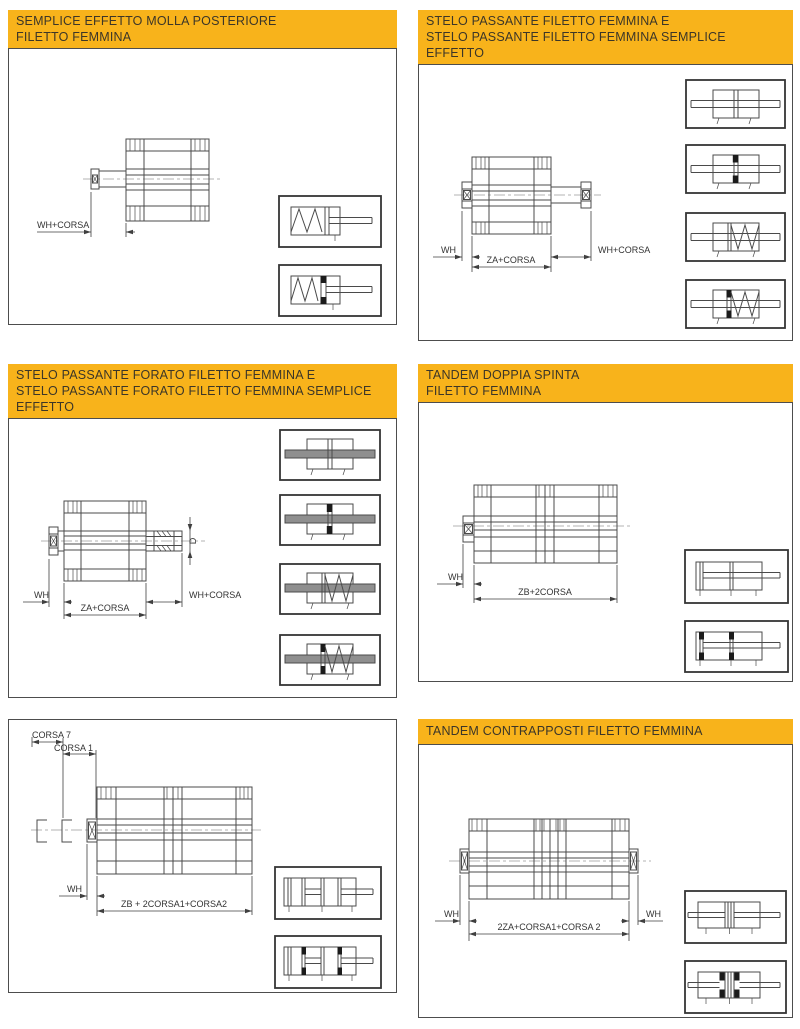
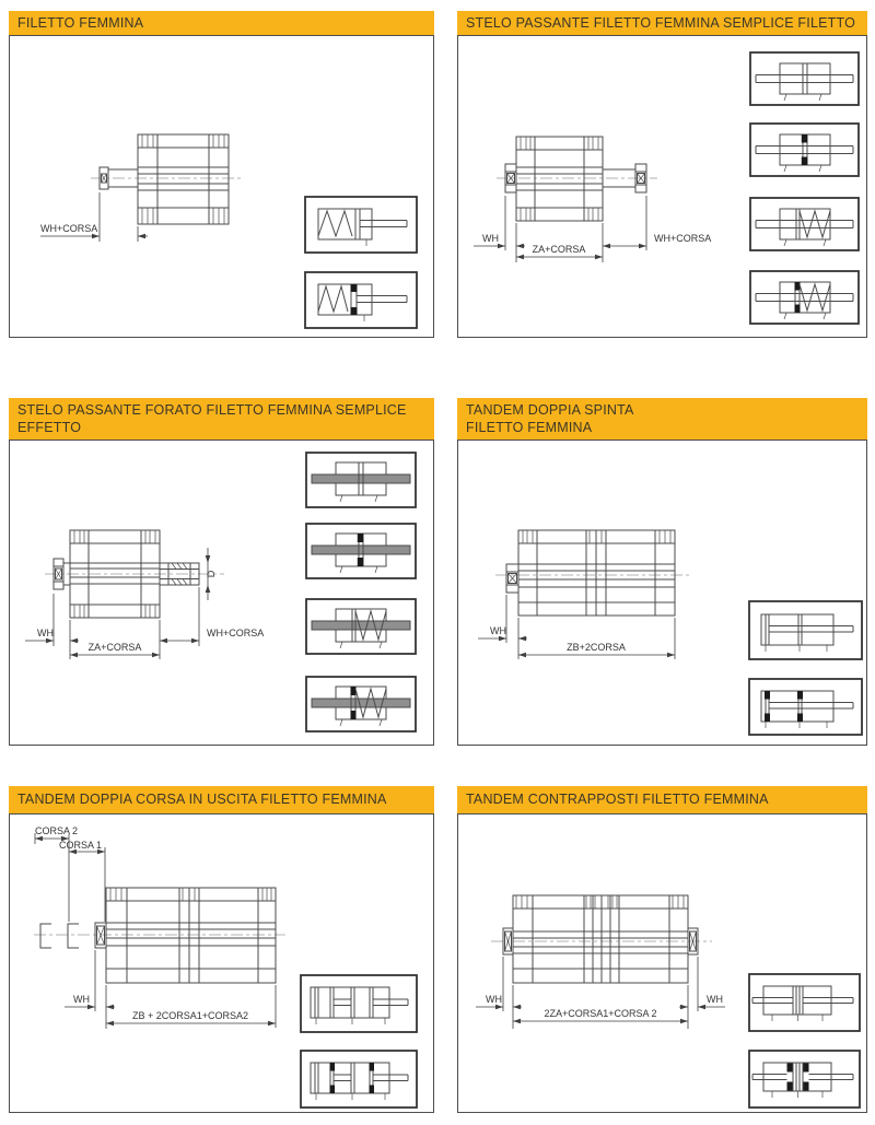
- SEMPLICE EFFETTO MOLLA POSTERIORE
  FILETTO FEMMINA
  WH+CORSA
- STELO PASSANTE FILETTO FEMMINA E
- STELO PASSANTE FILETTO FEMMINA SEMPLICE EFFETTO
+ STELO PASSANTE FILETTO FEMMINA SEMPLICE FILETTO
  WH
  ZA+CORSA
  WH+CORSA
- STELO PASSANTE FORATO FILETTO FEMMINA E
  STELO PASSANTE FORATO FILETTO FEMMINA SEMPLICE EFFETTO
  WH
  ZA+CORSA
  WH+CORSA
  TANDEM DOPPIA SPINTA
  FILETTO FEMMINA
  WH
  ZB+2CORSA
+ TANDEM DOPPIA CORSA IN USCITA FILETTO FEMMINA
- CORSA 7
+ CORSA 2
  CORSA 1
  WH
  ZB + 2CORSA1+CORSA2
  TANDEM CONTRAPPOSTI FILETTO FEMMINA
  WH
  WH
  2ZA+CORSA1+CORSA 2
